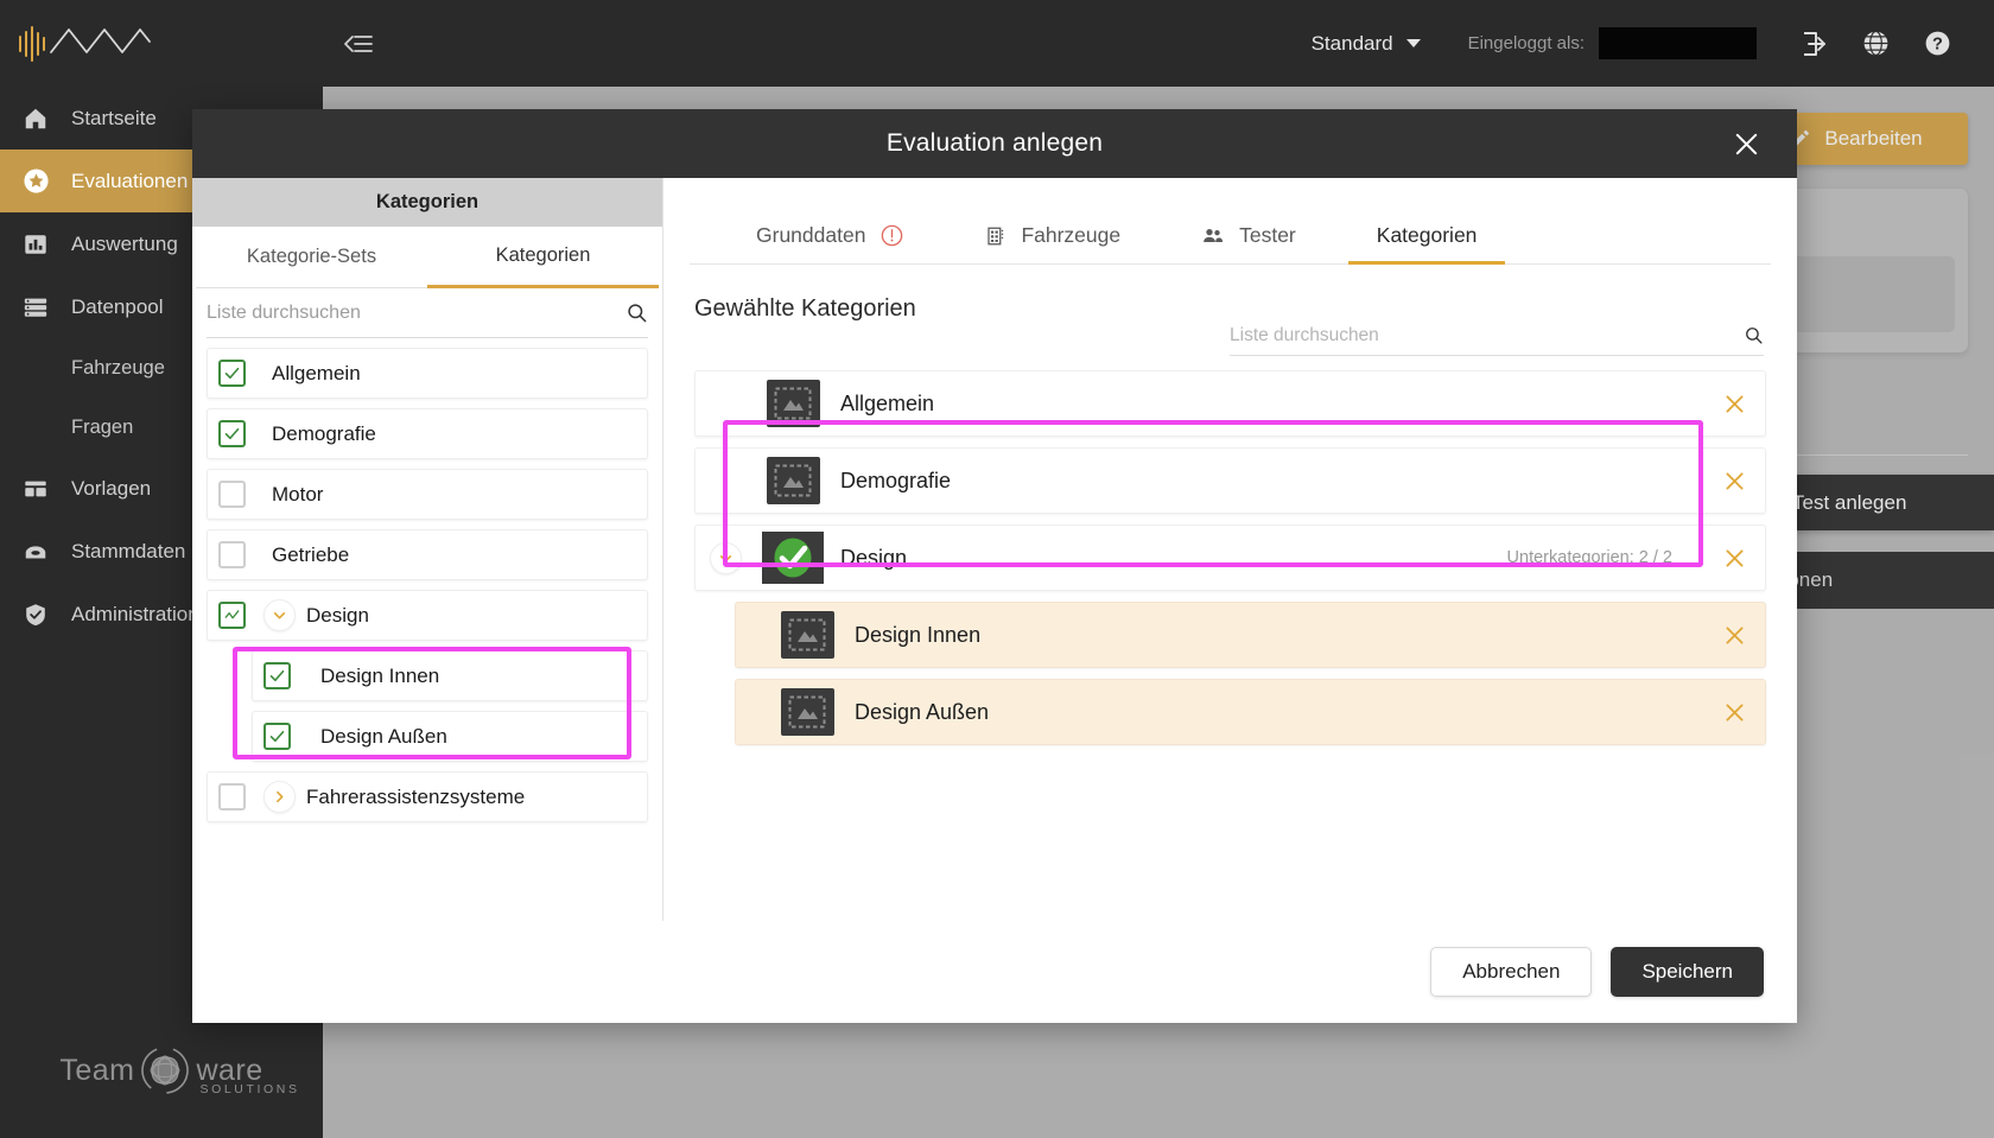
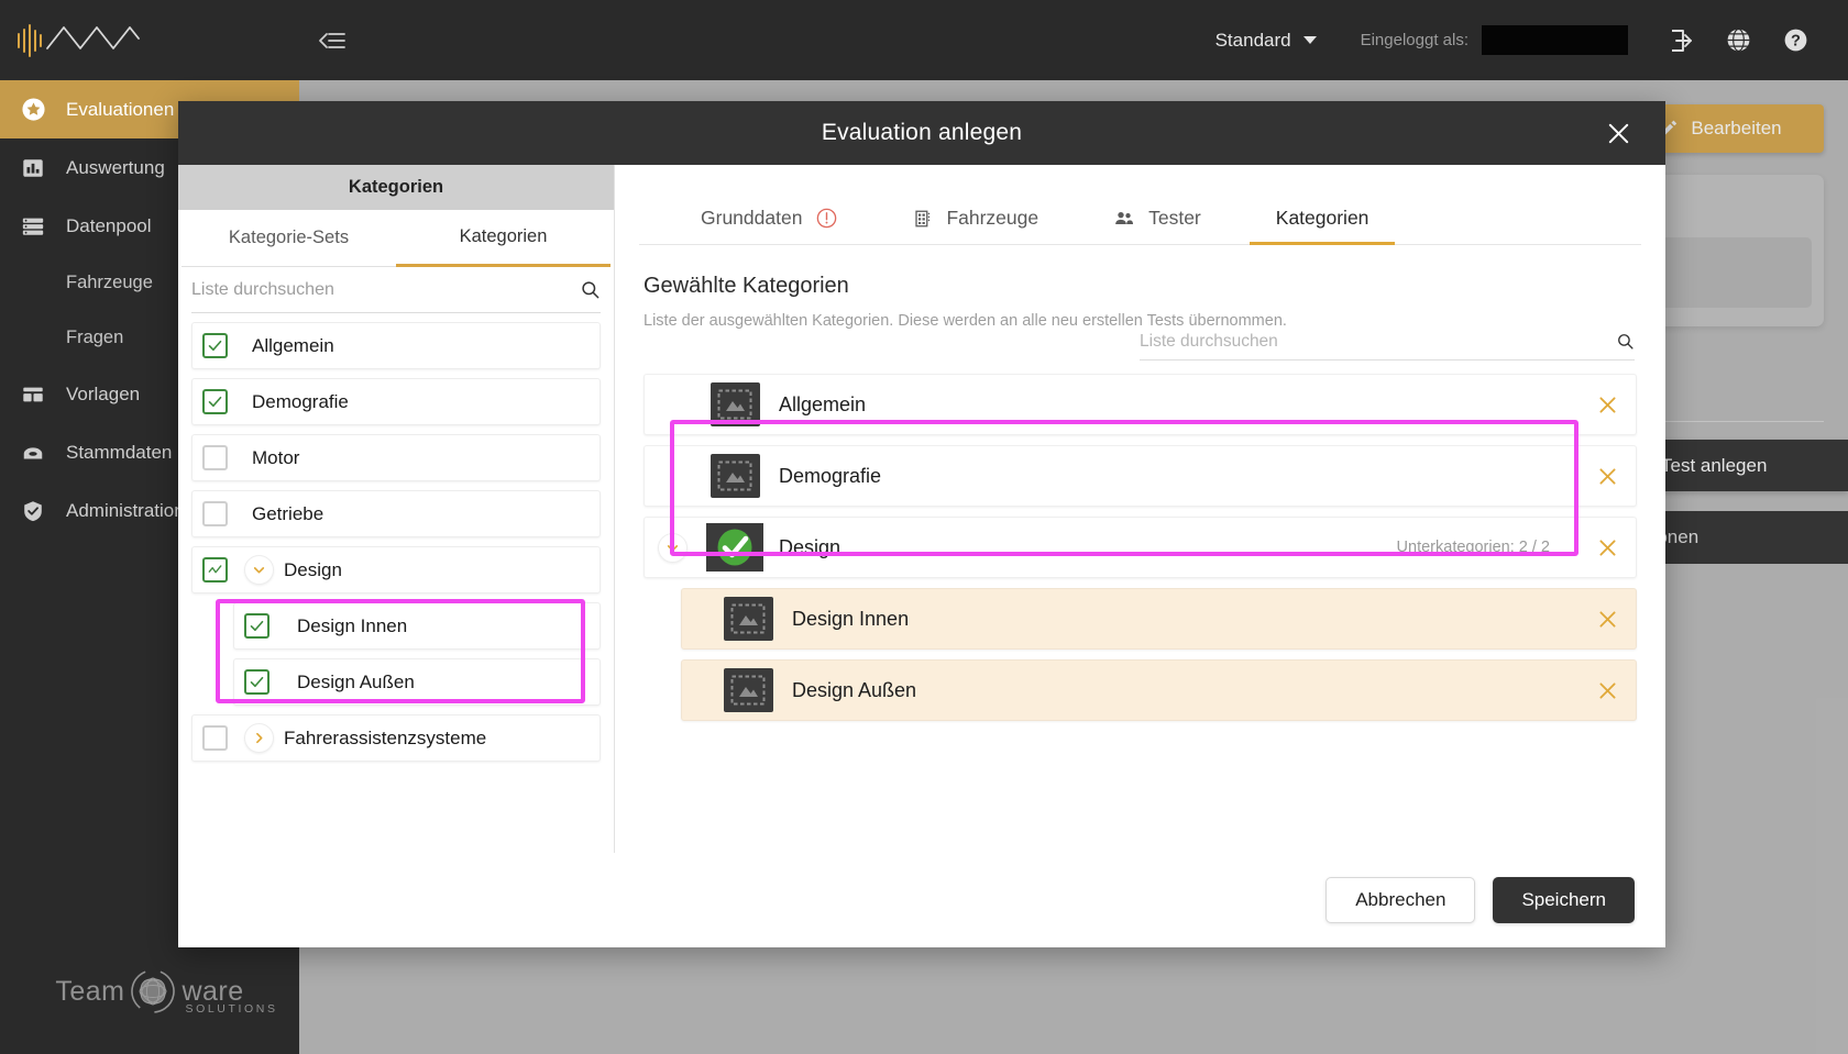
  Standard
  Eingeloggt als:
  ?
- Startseite
  Evaluationen
  Auswertung
  Datenpool
  Fahrzeuge
  Fragen
  Vorlagen
  Stammdaten
  Administratio
  Team
  ware
  SOLUTIONS
  Bearbeiten
  Test anlegen
  Evaluation anlegen
  Kategorien
  Kategorie-Sets
  Kategorien
  Liste durchsuchen
  Allgemein
  Demografie
  Motor
  Getriebe
  Design
  Design Innen
  Design Außen
  Fahrerassistenzsysteme
  Grunddaten
  Fahrzeuge
  Tester
  Kategorien
  Gewählte Kategorien
+ Liste der ausgewählten Kategorien. Diese werden an alle neu erstellen Tests übernommen.
  Liste durchsuchen
  Allgemein
  Demografie
  Design
  Unterkategorien: 2 / 2
  Design Innen
  Design Außen
  Abbrechen
  Speichern
